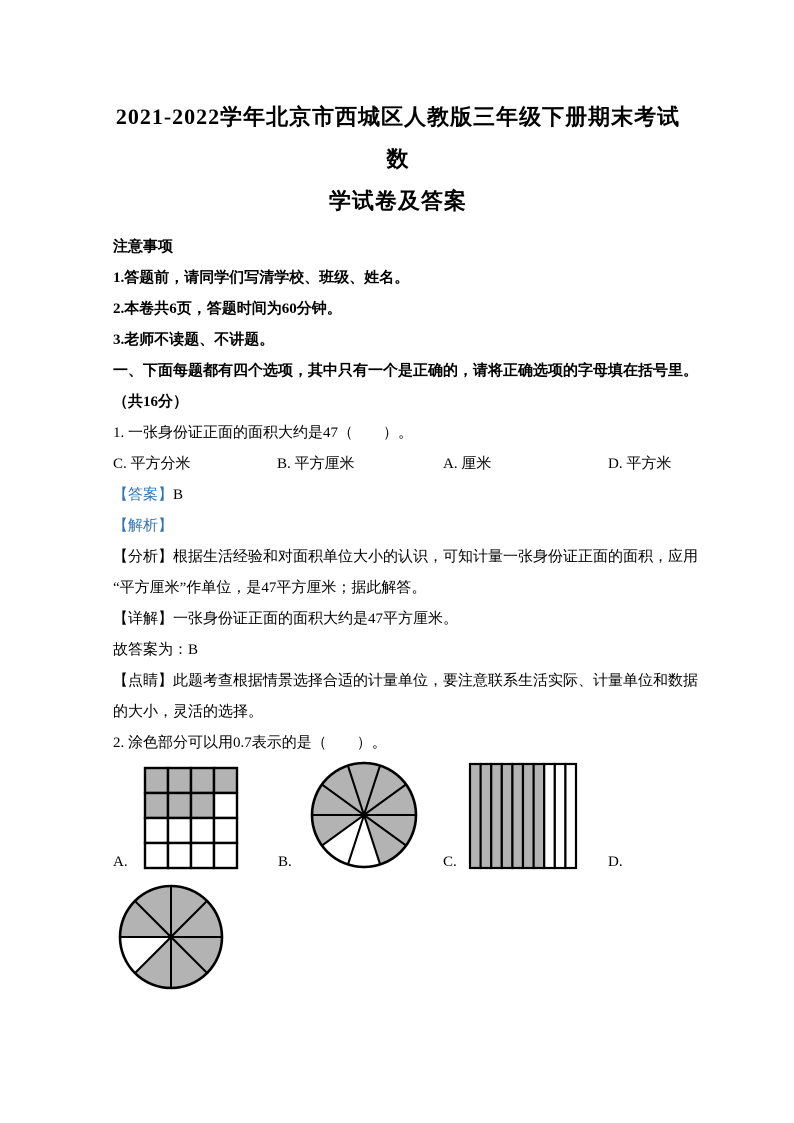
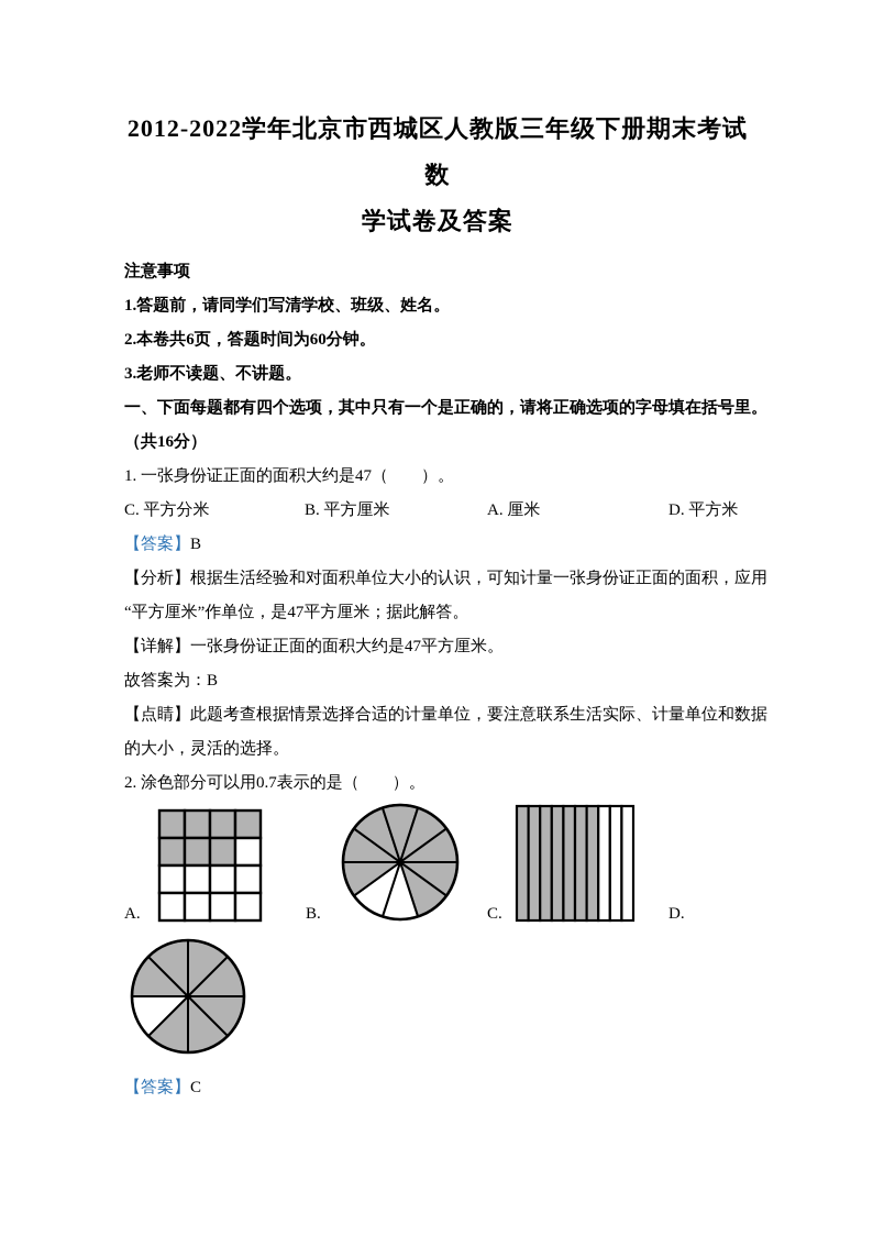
- 2021-2022学年北京市西城区人教版三年级下册期末考试数
+ 2012-2022学年北京市西城区人教版三年级下册期末考试数
  学试卷及答案
  注意事项
  1.答题前，请同学们写清学校、班级、姓名。
  2.本卷共6页，答题时间为60分钟。
  3.老师不读题、不讲题。
  一、下面每题都有四个选项，其中只有一个是正确的，请将正确选项的字母填在括号里。
  （共16分）
  1. 一张身份证正面的面积大约是47（ ）。
  C. 平方分米
  B. 平方厘米
  A. 厘米
  D. 平方米
  【答案】B
- 【解析】
  【分析】根据生活经验和对面积单位大小的认识，可知计量一张身份证正面的面积，应用
  “平方厘米”作单位，是47平方厘米；据此解答。
  【详解】一张身份证正面的面积大约是47平方厘米。
  故答案为：B
  【点睛】此题考查根据情景选择合适的计量单位，要注意联系生活实际、计量单位和数据
  的大小，灵活的选择。
  2. 涂色部分可以用0.7表示的是（ ）。
  A.
  B.
  C.
  D.
+ 【答案】C
